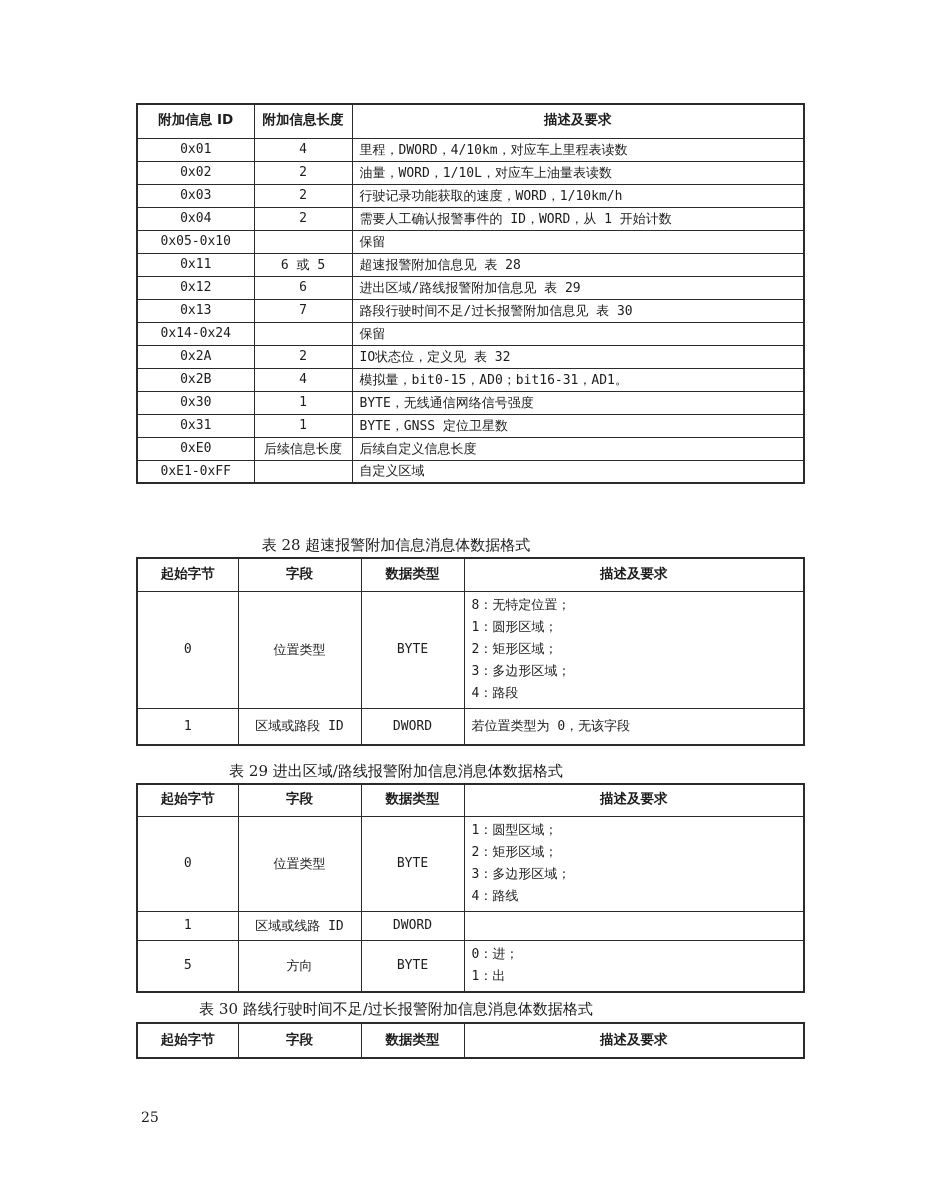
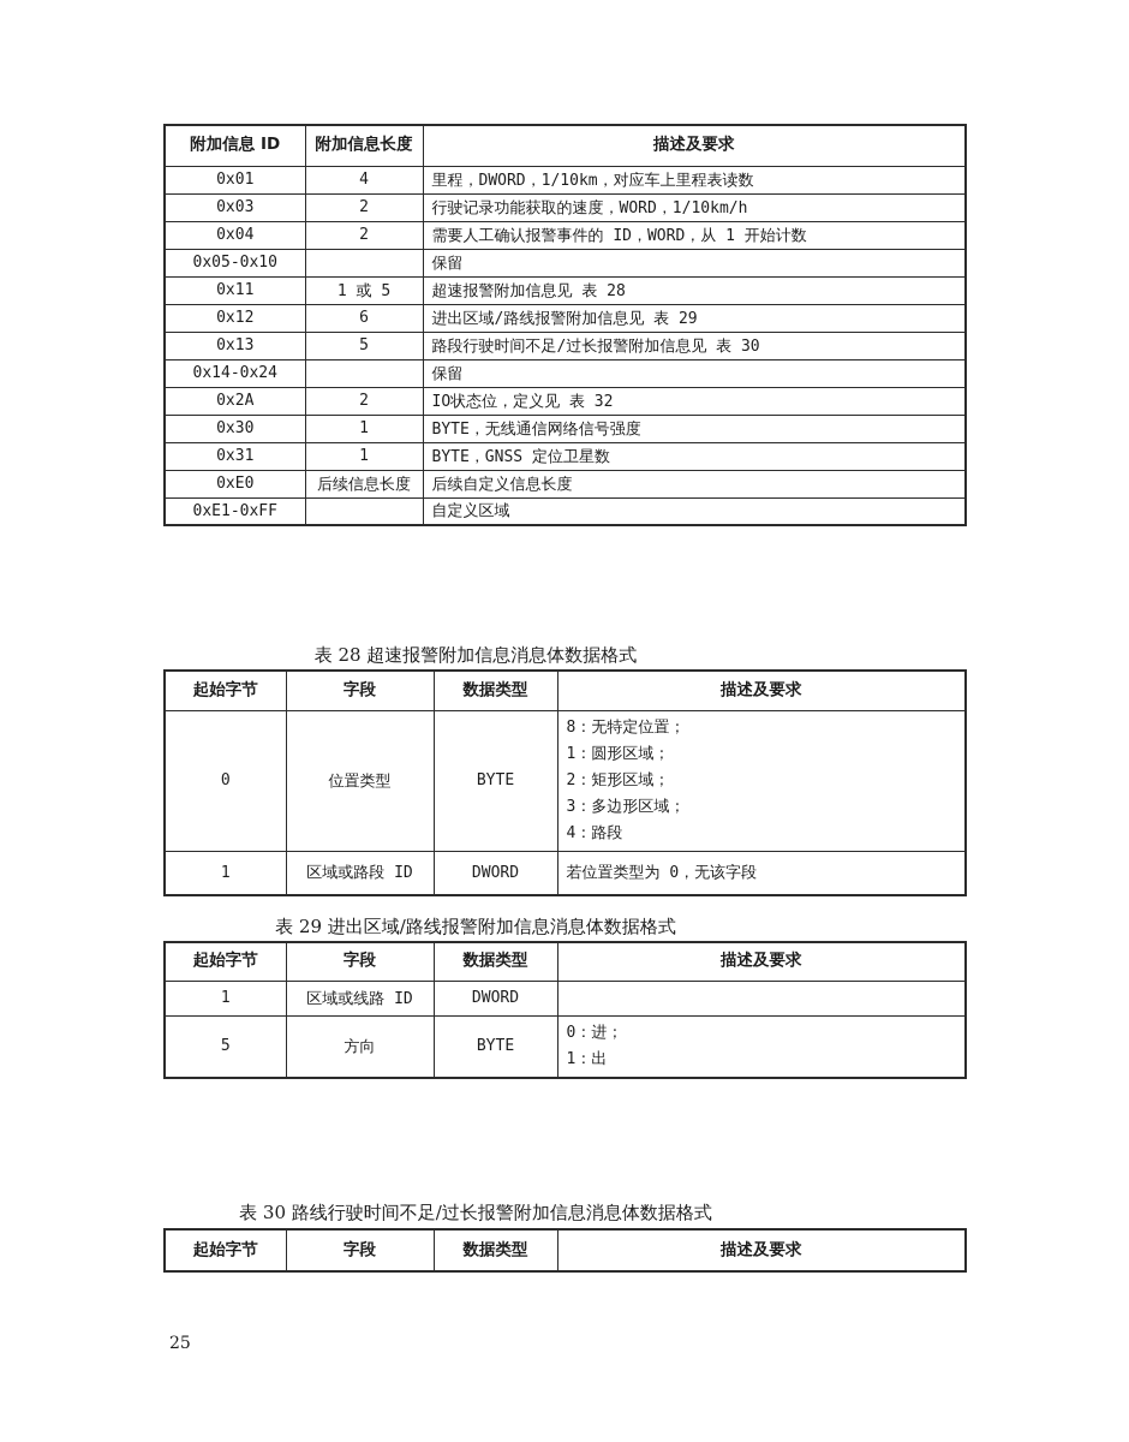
  附加信息 ID	附加信息长度	描述及要求
- 0x01	4	里程，DWORD，4/10km，对应车上里程表读数
+ 0x01	4	里程，DWORD，1/10km，对应车上里程表读数
- 0x02	2	油量，WORD，1/10L，对应车上油量表读数
  0x03	2	行驶记录功能获取的速度，WORD，1/10km/h
  0x04	2	需要人工确认报警事件的 ID，WORD，从 1 开始计数
  0x05-0x10		保留
- 0x11	6 或 5	超速报警附加信息见 表 28
+ 0x11	1 或 5	超速报警附加信息见 表 28
  0x12	6	进出区域/路线报警附加信息见 表 29
- 0x13	7	路段行驶时间不足/过长报警附加信息见 表 30
+ 0x13	5	路段行驶时间不足/过长报警附加信息见 表 30
  0x14-0x24		保留
  0x2A	2	IO状态位，定义见 表 32
- 0x2B	4	模拟量，bit0-15，AD0；bit16-31，AD1。
  0x30	1	BYTE，无线通信网络信号强度
  0x31	1	BYTE，GNSS 定位卫星数
  0xE0	后续信息长度	后续自定义信息长度
  0xE1-0xFF		自定义区域
  表 28 超速报警附加信息消息体数据格式
  起始字节	字段	数据类型	描述及要求
  0	位置类型	BYTE	8：无特定位置； 1：圆形区域； 2：矩形区域； 3：多边形区域； 4：路段
  1	区域或路段 ID	DWORD	若位置类型为 0，无该字段
  表 29 进出区域/路线报警附加信息消息体数据格式
  起始字节	字段	数据类型	描述及要求
- 0	位置类型	BYTE	1：圆型区域； 2：矩形区域； 3：多边形区域； 4：路线
  1	区域或线路 ID	DWORD
  5	方向	BYTE	0：进； 1：出
  表 30 路线行驶时间不足/过长报警附加信息消息体数据格式
  起始字节	字段	数据类型	描述及要求
  25
